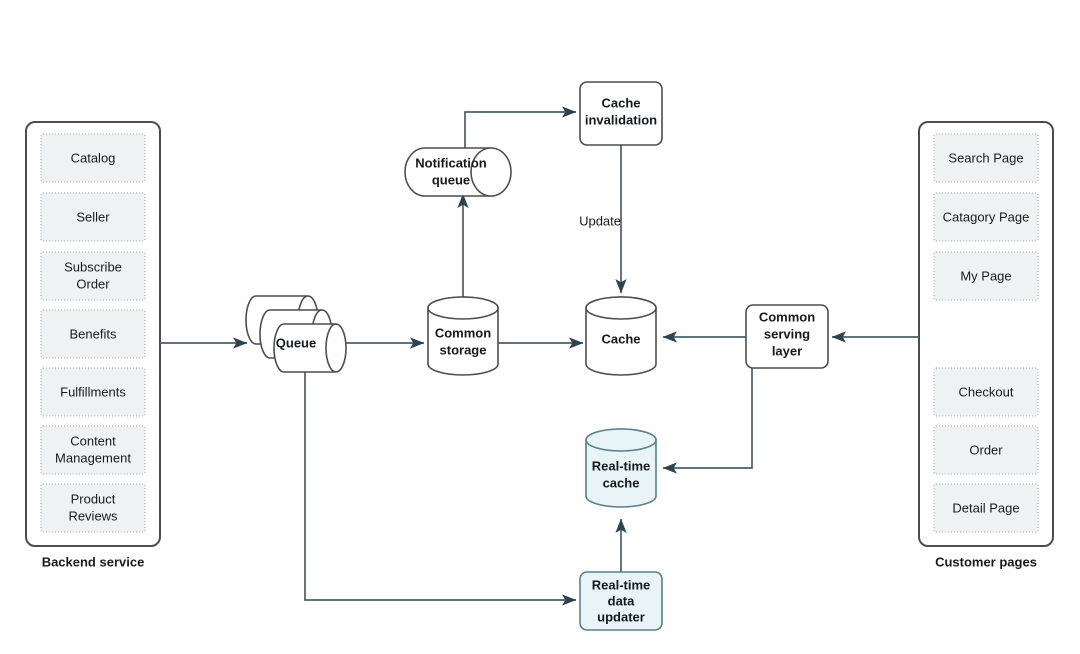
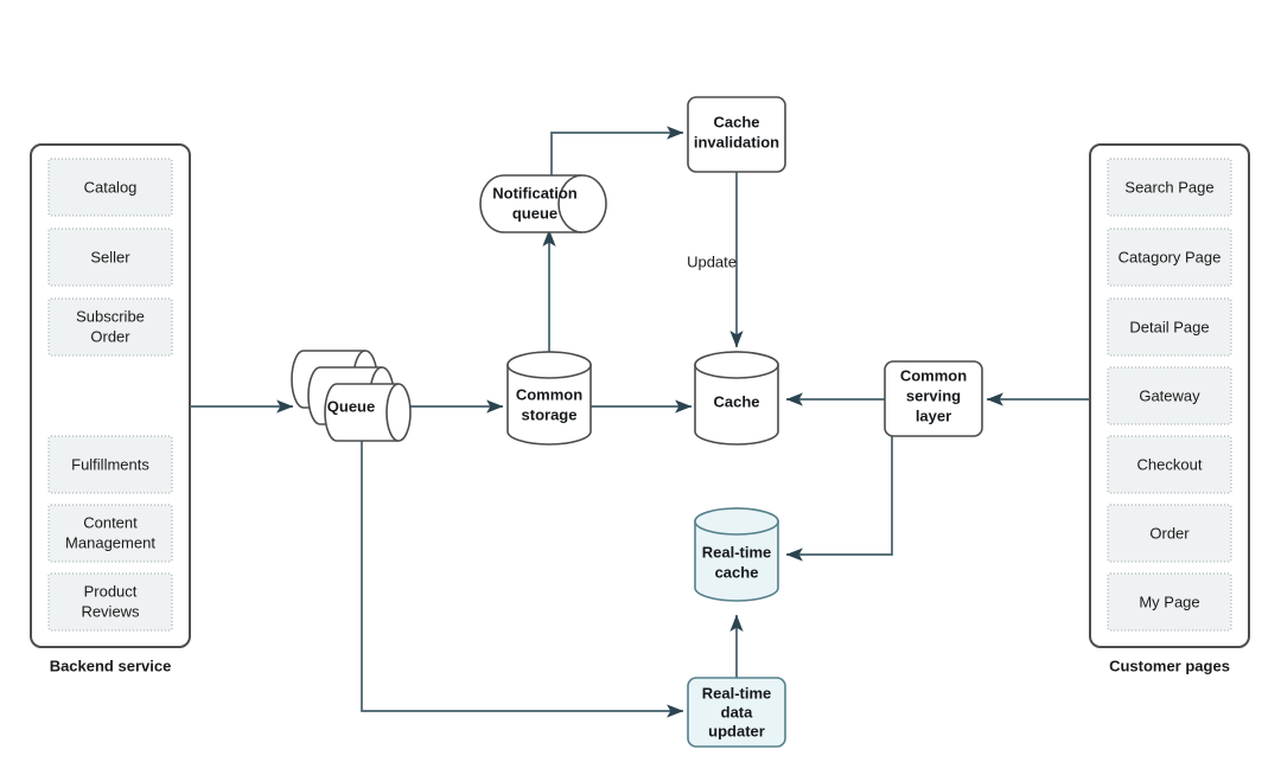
  Catalog
  Seller
  Subscribe
  Order
- Benefits
  Fulfillments
  Content
  Management
  Product
  Reviews
  Backend service
  Search Page
  Catagory Page
- My Page
+ Detail Page
+ Gateway
  Checkout
  Order
- Detail Page
+ My Page
  Customer pages
  Queue
  Common
  storage
  Notification
  queue
  Cache
  invalidation
  Cache
  Common
  serving
  layer
  Real-time
  cache
  Real-time
  data
  updater
  Update
